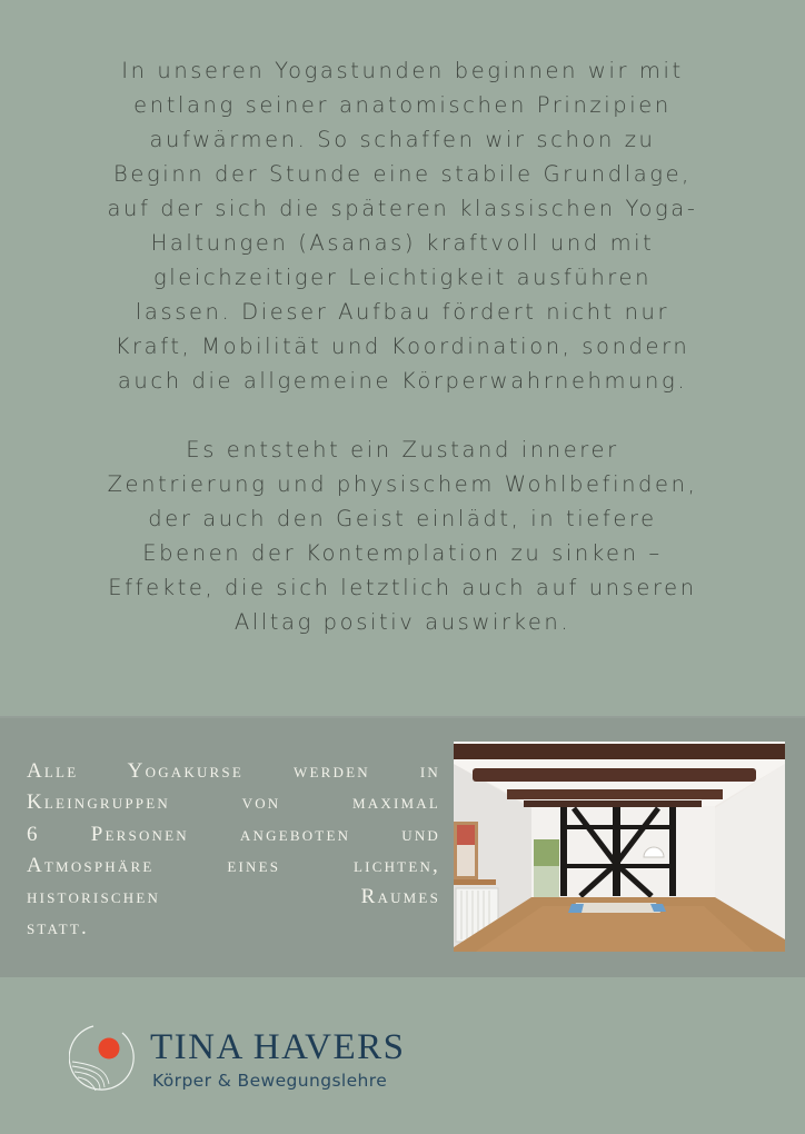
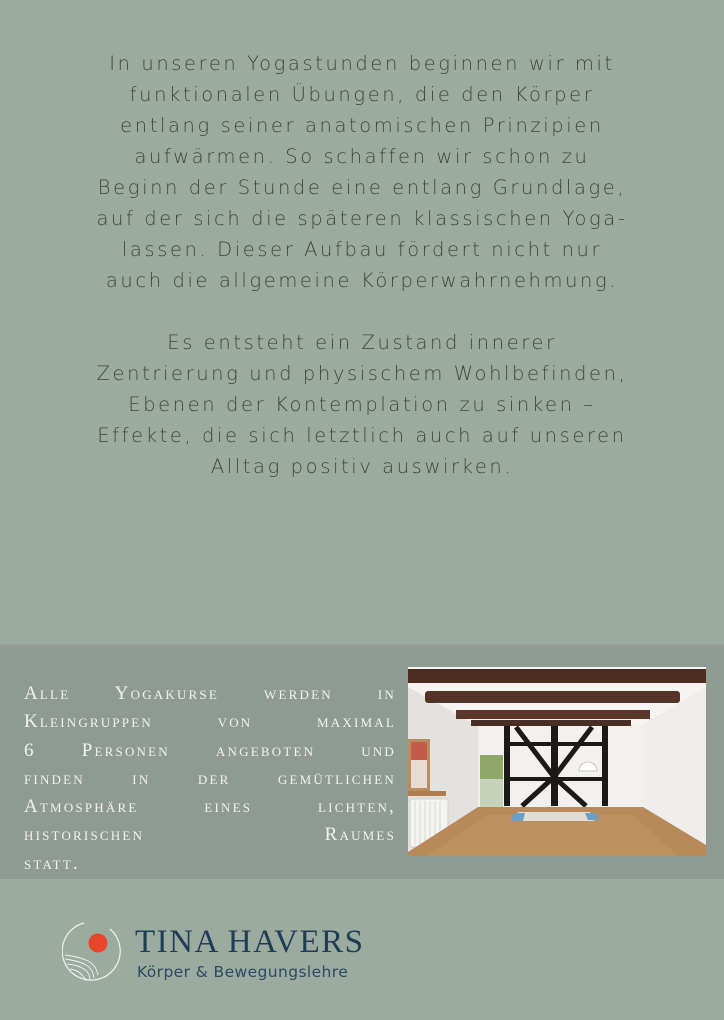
  In unseren Yogastunden beginnen wir mit
+ funktionalen Übungen, die den Körper
  entlang seiner anatomischen Prinzipien
  aufwärmen. So schaffen wir schon zu
- Beginn der Stunde eine stabile Grundlage,
+ Beginn der Stunde eine entlang Grundlage,
  auf der sich die späteren klassischen Yoga-
- Haltungen (Asanas) kraftvoll und mit
- gleichzeitiger Leichtigkeit ausführen
  lassen. Dieser Aufbau fördert nicht nur
- Kraft, Mobilität und Koordination, sondern
  auch die allgemeine Körperwahrnehmung.
  Es entsteht ein Zustand innerer
  Zentrierung und physischem Wohlbefinden,
- der auch den Geist einlädt, in tiefere
  Ebenen der Kontemplation zu sinken –
  Effekte, die sich letztlich auch auf unseren
  Alltag positiv auswirken.
  Alle Yogakurse werden in
  Kleingruppen von maximal
  6 Personen angeboten und
+ finden in der gemütlichen
  Atmosphäre eines lichten,
  historischen Raumes
  statt.
  TINA HAVERS
  Körper & Bewegungslehre
